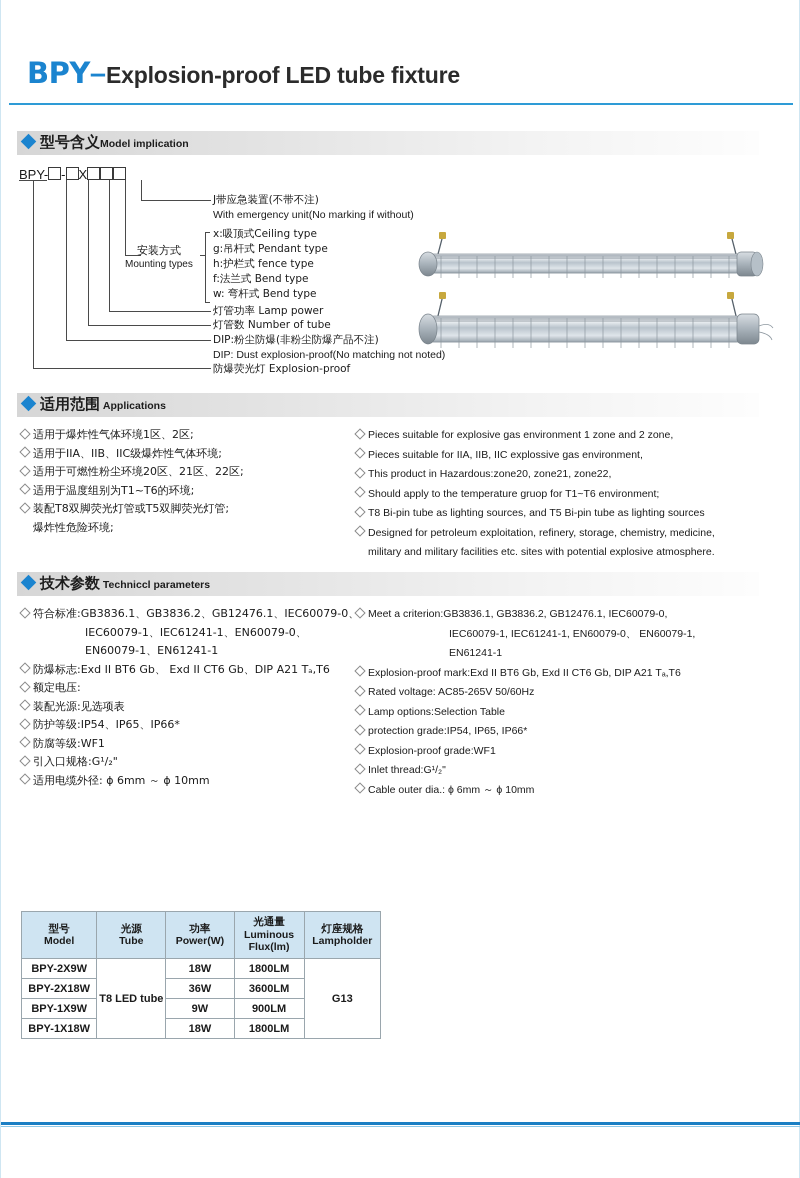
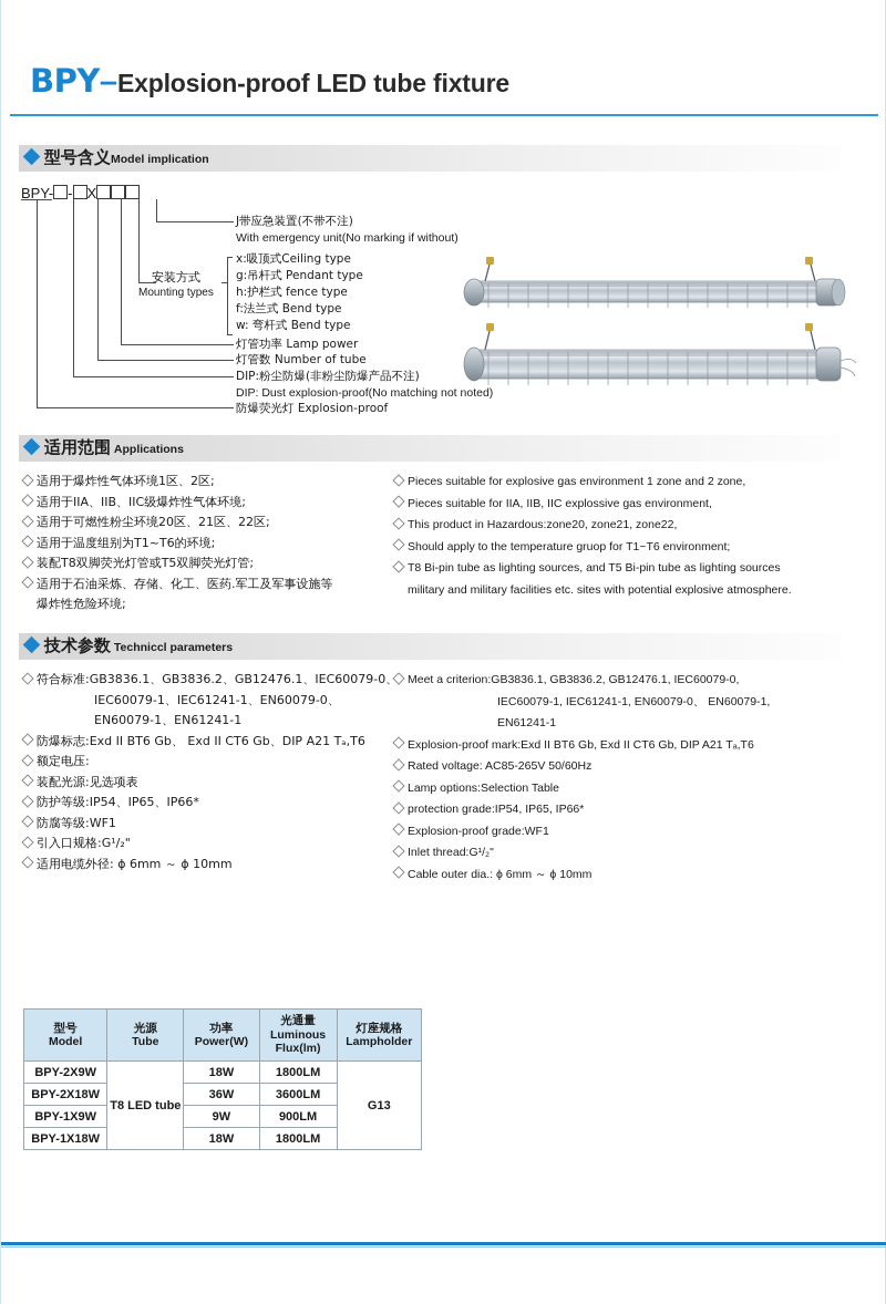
  BPY–Explosion-proof LED tube fixture
  型号含义Model implication
  BPY- - X
  安装方式
  Mounting types
  J带应急装置(不带不注)
  With emergency unit(No marking if without)
  x:吸顶式Ceiling type
  g:吊杆式 Pendant type
  h:护栏式 fence type
  f:法兰式 Bend type
  w: 弯杆式 Bend type
  灯管功率 Lamp power
  灯管数 Number of tube
  DIP:粉尘防爆(非粉尘防爆产品不注)
  DIP: Dust explosion-proof(No matching not noted)
  防爆荧光灯 Explosion-proof
  适用范围 Applications
  适用于爆炸性气体环境1区、2区;
  适用于IIA、IIB、IIC级爆炸性气体环境;
  适用于可燃性粉尘环境20区、21区、22区;
  适用于温度组别为T1~T6的环境;
  装配T8双脚荧光灯管或T5双脚荧光灯管;
+ 适用于石油采炼、存储、化工、医药.军工及军事设施等
  爆炸性危险环境;
  Pieces suitable for explosive gas environment 1 zone and 2 zone,
  Pieces suitable for IIA, IIB, IIC explossive gas environment,
  This product in Hazardous:zone20, zone21, zone22,
  Should apply to the temperature gruop for T1~T6 environment;
  T8 Bi-pin tube as lighting sources, and T5 Bi-pin tube as lighting sources
- Designed for petroleum exploitation, refinery, storage, chemistry, medicine,
  military and military facilities etc. sites with potential explosive atmosphere.
  技术参数 Techniccl parameters
  符合标准:GB3836.1、GB3836.2、GB12476.1、IEC60079-0、
  IEC60079-1、IEC61241-1、EN60079-0、
  EN60079-1、EN61241-1
  防爆标志:Exd II BT6 Gb、 Exd II CT6 Gb、DIP A21 Tₐ,T6
  额定电压:
  装配光源:见选项表
  防护等级:IP54、IP65、IP66*
  防腐等级:WF1
  引入口规格:G¹/₂"
  适用电缆外径: ϕ 6mm ～ ϕ 10mm
  Meet a criterion:GB3836.1, GB3836.2, GB12476.1, IEC60079-0,
  IEC60079-1, IEC61241-1, EN60079-0、 EN60079-1,
  EN61241-1
  Explosion-proof mark:Exd II BT6 Gb, Exd II CT6 Gb, DIP A21 Tₐ,T6
  Rated voltage: AC85-265V 50/60Hz
  Lamp options:Selection Table
  protection grade:IP54, IP65, IP66*
  Explosion-proof grade:WF1
  Inlet thread:G¹/₂"
  Cable outer dia.: ϕ 6mm ～ ϕ 10mm
  型号 Model	光源 Tube	功率 Power(W)	光通量 Luminous Flux(lm)	灯座规格 Lampholder
  BPY-2X9W	T8 LED tube	18W	1800LM	G13
  BPY-2X18W	36W	3600LM
  BPY-1X9W	9W	900LM
  BPY-1X18W	18W	1800LM
